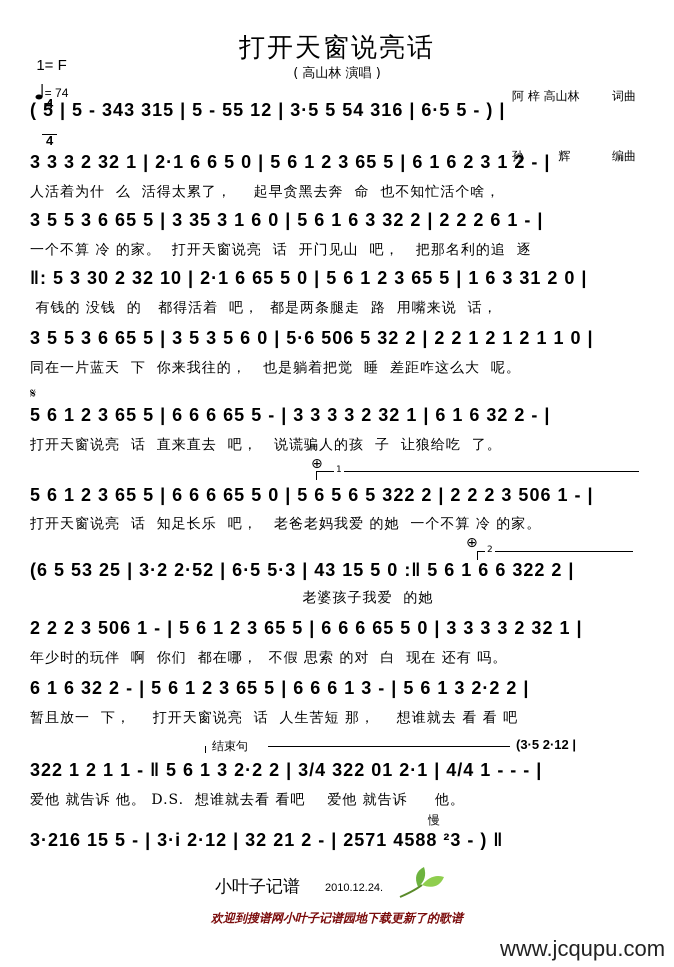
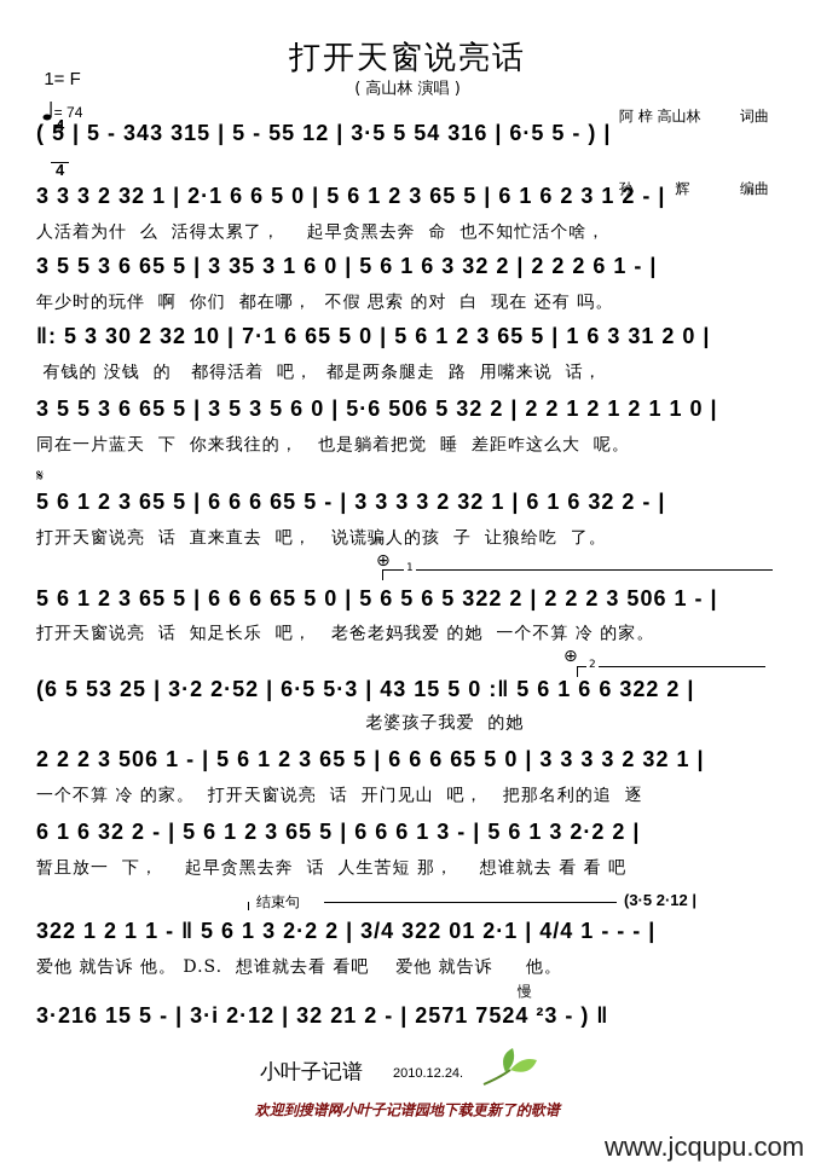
  打开天窗说亮话
  ( 高山林 演唱 )
  1= F
  4
  4
  = 74
  阿 梓 高山林
  词曲
  孙 辉
  编曲
  ( 5 | 5 - 343 315 | 5 - 55 12 | 3·5 5 54 316 | 6·5 5 - ) |
  3 3 3 2 32 1 | 2·1 6 6 5 0 | 5 6 1 2 3 65 5 | 6 1 6 2 3 1 2 - |
  人活着为什 么 活得太累了， 起早贪黑去奔 命 也不知忙活个啥，
  3 5 5 3 6 65 5 | 3 35 3 1 6 0 | 5 6 1 6 3 32 2 | 2 2 2 6 1 - |
- 一个不算 冷 的家。 打开天窗说亮 话 开门见山 吧， 把那名利的追 逐
+ 年少时的玩伴 啊 你们 都在哪， 不假 思索 的对 白 现在 还有 吗。
- ‖: 5 3 30 2 32 10 | 2·1 6 65 5 0 | 5 6 1 2 3 65 5 | 1 6 3 31 2 0 |
+ ‖: 5 3 30 2 32 10 | 7·1 6 65 5 0 | 5 6 1 2 3 65 5 | 1 6 3 31 2 0 |
  有钱的 没钱 的 都得活着 吧， 都是两条腿走 路 用嘴来说 话，
  3 5 5 3 6 65 5 | 3 5 3 5 6 0 | 5·6 506 5 32 2 | 2 2 1 2 1 2 1 1 0 |
  同在一片蓝天 下 你来我往的， 也是躺着把觉 睡 差距咋这么大 呢。
  𝄋
  5 6 1 2 3 65 5 | 6 6 6 65 5 - | 3 3 3 3 2 32 1 | 6 1 6 32 2 - |
  打开天窗说亮 话 直来直去 吧， 说谎骗人的孩 子 让狼给吃 了。
  ⊕
  1
  5 6 1 2 3 65 5 | 6 6 6 65 5 0 | 5 6 5 6 5 322 2 | 2 2 2 3 506 1 - |
  打开天窗说亮 话 知足长乐 吧， 老爸老妈我爱 的她 一个不算 冷 的家。
  ⊕
  2
  (6 5 53 25 | 3·2 2·52 | 6·5 5·3 | 43 15 5 0 :‖ 5 6 1 6 6 322 2 |
  老婆孩子我爱 的她
  2 2 2 3 506 1 - | 5 6 1 2 3 65 5 | 6 6 6 65 5 0 | 3 3 3 3 2 32 1 |
- 年少时的玩伴 啊 你们 都在哪， 不假 思索 的对 白 现在 还有 吗。
+ 一个不算 冷 的家。 打开天窗说亮 话 开门见山 吧， 把那名利的追 逐
  6 1 6 32 2 - | 5 6 1 2 3 65 5 | 6 6 6 1 3 - | 5 6 1 3 2·2 2 |
- 暂且放一 下， 打开天窗说亮 话 人生苦短 那， 想谁就去 看 看 吧
+ 暂且放一 下， 起早贪黑去奔 话 人生苦短 那， 想谁就去 看 看 吧
  结束句
  (3·5 2·12 |
  322 1 2 1 1 - ‖ 5 6 1 3 2·2 2 | 3/4 322 01 2·1 | 4/4 1 - - - |
  爱他 就告诉 他。 D.S. 想谁就去看 看吧 爱他 就告诉 他。
  慢
- 3·216 15 5 - | 3·i 2·12 | 32 21 2 - | 2571 4588 ²3 - ) ‖
+ 3·216 15 5 - | 3·i 2·12 | 32 21 2 - | 2571 7524 ²3 - ) ‖
  小叶子记谱
  2010.12.24.
  欢迎到搜谱网小叶子记谱园地下载更新了的歌谱
  www.jcqupu.com
